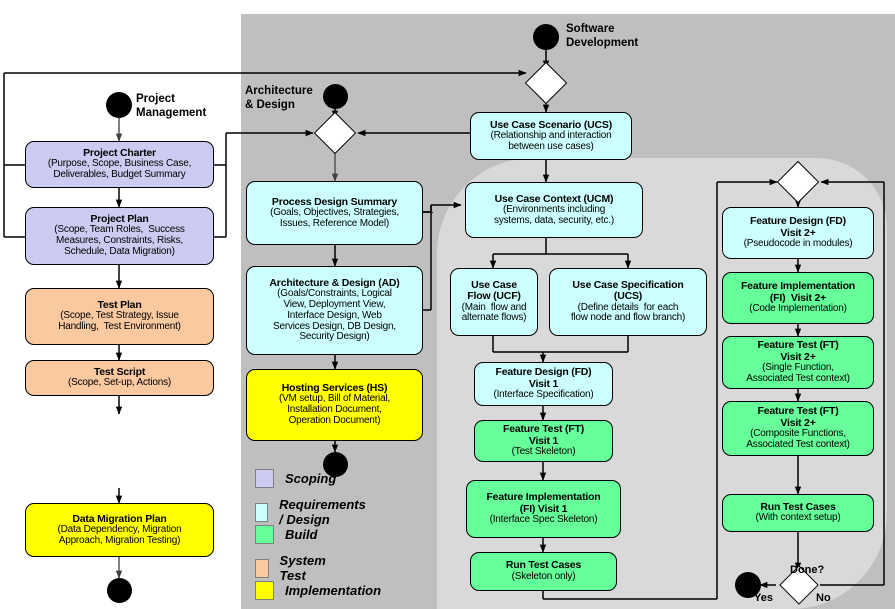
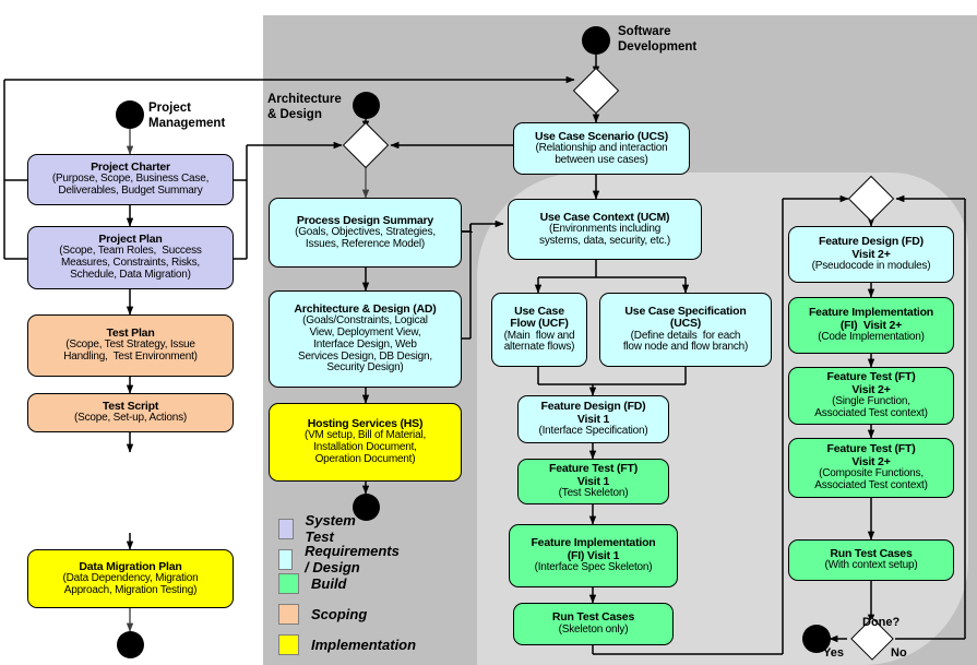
  Project
  Management
  Project Charter
  (Purpose, Scope, Business Case,
  Deliverables, Budget Summary
  Project Plan
  (Scope, Team Roles, Success
  Measures, Constraints, Risks,
  Schedule, Data Migration)
  Test Plan
  (Scope, Test Strategy, Issue
  Handling, Test Environment)
  Test Script
  (Scope, Set-up, Actions)
  Data Migration Plan
  (Data Dependency, Migration
  Approach, Migration Testing)
  Architecture
  & Design
  Process Design Summary
  (Goals, Objectives, Strategies,
  Issues, Reference Model)
  Architecture & Design (AD)
  (Goals/Constraints, Logical
  View, Deployment View,
  Interface Design, Web
  Services Design, DB Design,
  Security Design)
  Hosting Services (HS)
  (VM setup, Bill of Material,
  Installation Document,
  Operation Document)
  Software
  Development
  Use Case Scenario (UCS)
  (Relationship and interaction
  between use cases)
  Use Case Context (UCM)
  (Environments including
  systems, data, security, etc.)
  Use Case
  Flow (UCF)
  (Main flow and
  alternate flows)
  Use Case Specification
  (UCS)
  (Define details for each
  flow node and flow branch)
  Feature Design (FD)
  Visit 1
  (Interface Specification)
  Feature Test (FT)
  Visit 1
  (Test Skeleton)
  Feature Implementation
  (FI) Visit 1
  (Interface Spec Skeleton)
  Run Test Cases
  (Skeleton only)
  Feature Design (FD)
  Visit 2+
  (Pseudocode in modules)
  Feature Implementation
  (FI) Visit 2+
  (Code Implementation)
  Feature Test (FT)
  Visit 2+
  (Single Function,
  Associated Test context)
  Feature Test (FT)
  Visit 2+
  (Composite Functions,
  Associated Test context)
  Run Test Cases
  (With context setup)
  Done?
  Yes
  No
- Scoping
+ System Test
  Requirements / Design
  Build
- System Test
+ Scoping
  Implementation
